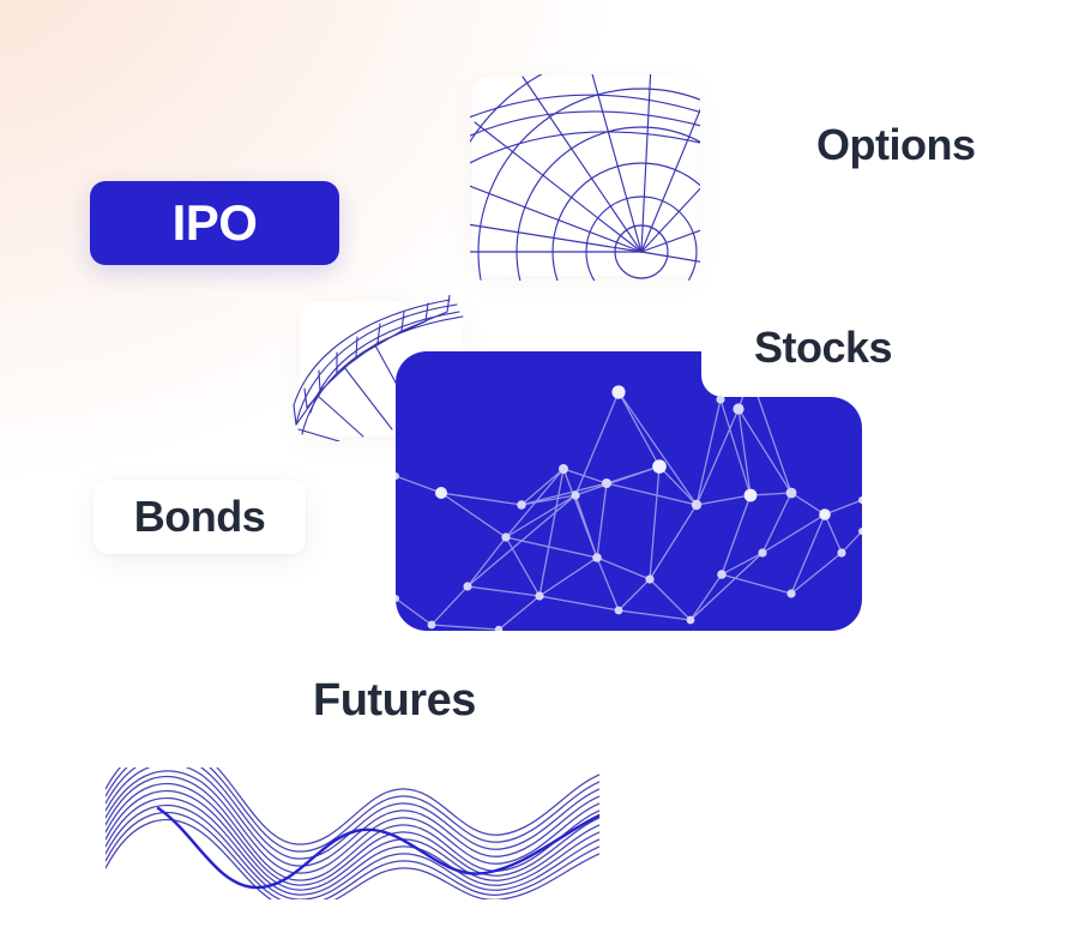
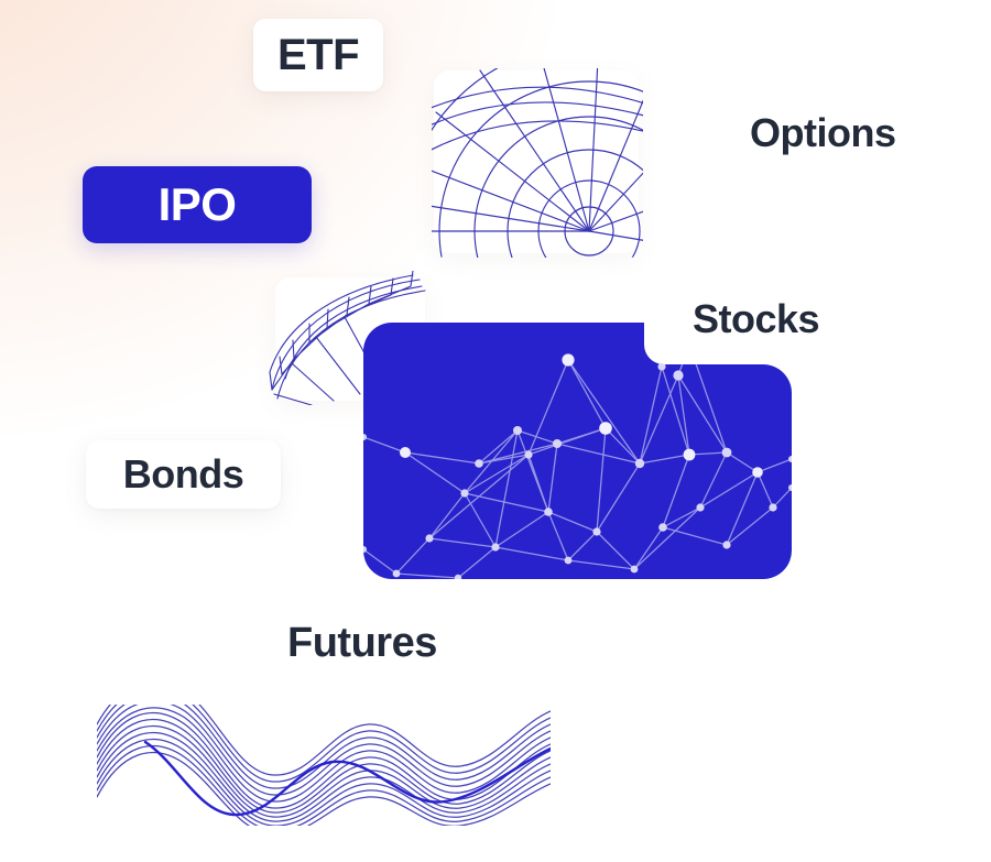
+ ETF
  IPO
  Options
  Stocks
  Bonds
  Futures
